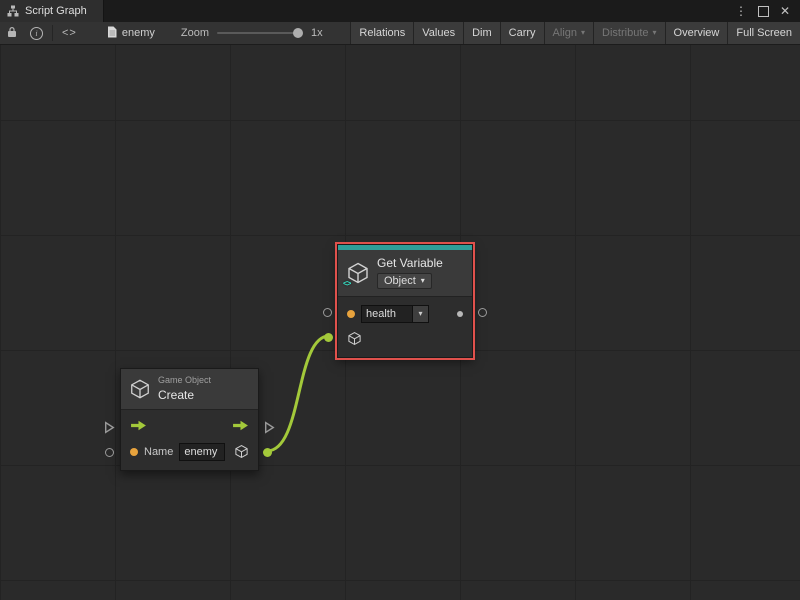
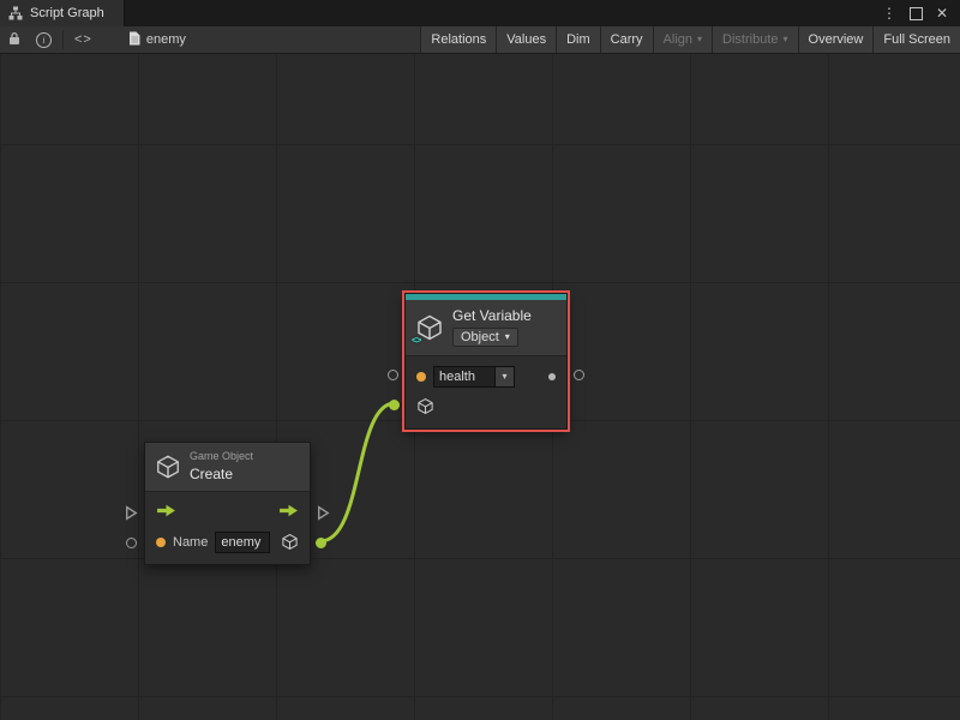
  Script Graph
  ⋮
  ✕
  i
  <>
  enemy
- Zoom
- 1x
  Relations
  Values
  Dim
  Carry
  Align
  ▾
  Distribute
  ▾
  Overview
  Full Screen
  <>
  Get Variable
  Object
  ▾
  health
  ▾
  Game Object
  Create
  Name
  enemy
